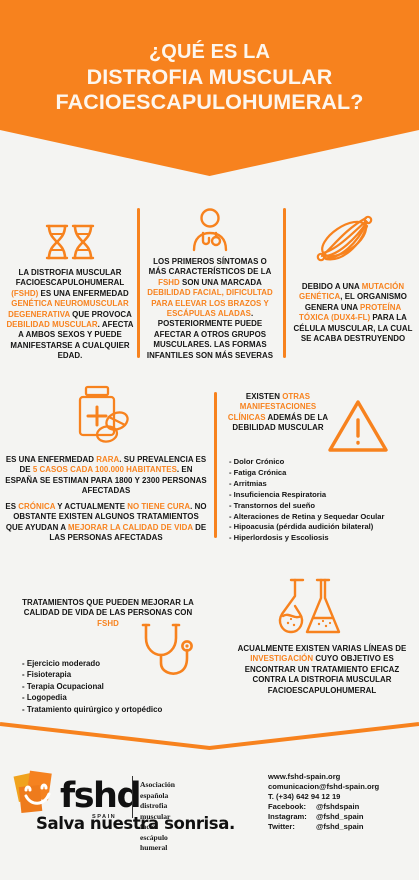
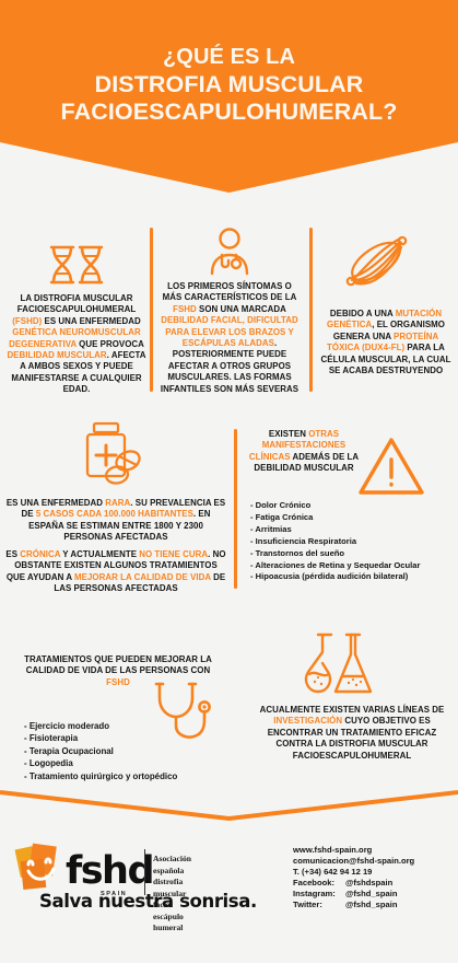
  ¿QUÉ ES LA
  DISTROFIA MUSCULAR
  FACIOESCAPULOHUMERAL?
  LA DISTROFIA MUSCULAR FACIOESCAPULOHUMERAL (FSHD) ES UNA ENFERMEDAD GENÉTICA NEUROMUSCULAR DEGENERATIVA QUE PROVOCA DEBILIDAD MUSCULAR. AFECTA A AMBOS SEXOS Y PUEDE MANIFESTARSE A CUALQUIER EDAD.
  LOS PRIMEROS SÍNTOMAS O MÁS CARACTERÍSTICOS DE LA FSHD SON UNA MARCADA DEBILIDAD FACIAL, DIFICULTAD PARA ELEVAR LOS BRAZOS Y ESCÁPULAS ALADAS. POSTERIORMENTE PUEDE AFECTAR A OTROS GRUPOS MUSCULARES. LAS FORMAS INFANTILES SON MÁS SEVERAS
  DEBIDO A UNA MUTACIÓN GENÉTICA, EL ORGANISMO GENERA UNA PROTEÍNA TÓXICA (DUX4-FL) PARA LA CÉLULA MUSCULAR, LA CUAL SE ACABA DESTRUYENDO
- ES UNA ENFERMEDAD RARA. SU PREVALENCIA ES DE 5 CASOS CADA 100.000 HABITANTES. EN ESPAÑA SE ESTIMAN PARA 1800 Y 2300 PERSONAS AFECTADAS
+ ES UNA ENFERMEDAD RARA. SU PREVALENCIA ES DE 5 CASOS CADA 100.000 HABITANTES. EN ESPAÑA SE ESTIMAN ENTRE 1800 Y 2300 PERSONAS AFECTADAS
  ES CRÓNICA Y ACTUALMENTE NO TIENE CURA. NO OBSTANTE EXISTEN ALGUNOS TRATAMIENTOS QUE AYUDAN A MEJORAR LA CALIDAD DE VIDA DE LAS PERSONAS AFECTADAS
  EXISTEN OTRAS MANIFESTACIONES CLÍNICAS ADEMÁS DE LA DEBILIDAD MUSCULAR
  - Dolor Crónico
  - Fatiga Crónica
  - Arritmias
  - Insuficiencia Respiratoria
  - Transtornos del sueño
  - Alteraciones de Retina y Sequedar Ocular
  - Hipoacusia (pérdida audición bilateral)
- - Hiperlordosis y Escoliosis
  TRATAMIENTOS QUE PUEDEN MEJORAR LA CALIDAD DE VIDA DE LAS PERSONAS CON FSHD
  - Ejercicio moderado
  - Fisioterapia
  - Terapia Ocupacional
  - Logopedia
  - Tratamiento quirúrgico y ortopédico
  ACUALMENTE EXISTEN VARIAS LÍNEAS DE INVESTIGACIÓN CUYO OBJETIVO ES ENCONTRAR UN TRATAMIENTO EFICAZ CONTRA LA DISTROFIA MUSCULAR FACIOESCAPULOHUMERAL
  fshd
  Asociación española
  distrofia muscular
  facio escápulo humeral
  Salva nuestra sonrisa.
  www.fshd-spain.org
  comunicacion@fshd-spain.org
  T. (+34) 642 94 12 19
  Facebook: @fshdspain
  Instagram: @fshd_spain
  Twitter: @fshd_spain
